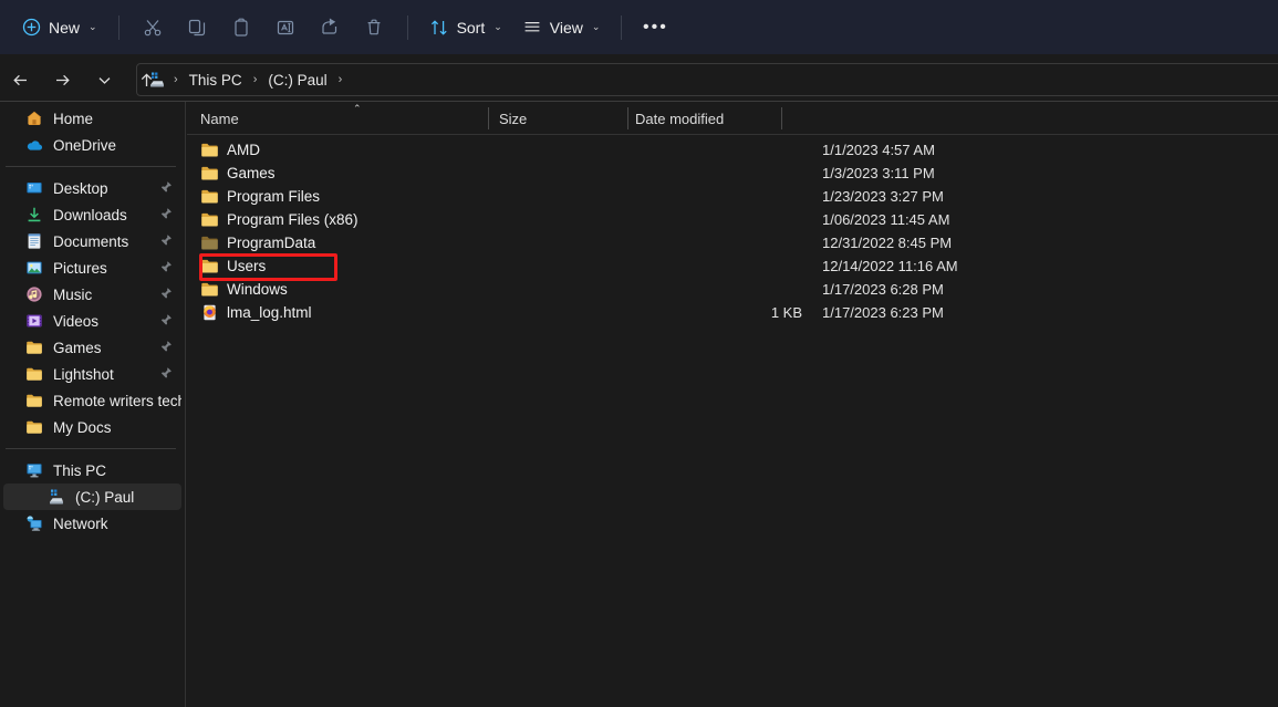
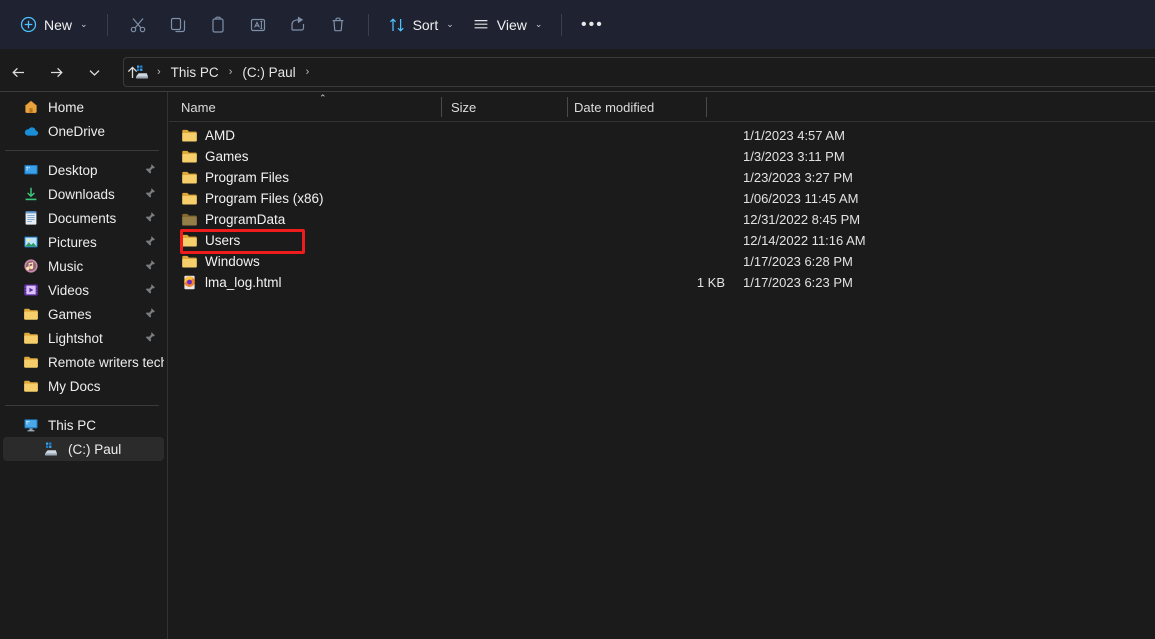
  New
  ⌄
  Sort
  ⌄
  View
  ⌄
  •••
  ›
  This PC
  ›
  (C:) Paul
  ›
  Home
  OneDrive
  Desktop
  Downloads
  Documents
  Pictures
  Music
  Videos
  Games
  Lightshot
  Remote writers tec
  My Docs
  This PC
  (C:) Paul
- Network
  Name
  ⌃
  Size
  Date modified
  AMD
  1/1/2023 4:57 AM
  Games
  1/3/2023 3:11 PM
  Program Files
  1/23/2023 3:27 PM
  Program Files (x86)
  1/06/2023 11:45 AM
  ProgramData
  12/31/2022 8:45 PM
  Users
  12/14/2022 11:16 AM
  Windows
  1/17/2023 6:28 PM
  lma_log.html
  1 KB
  1/17/2023 6:23 PM
